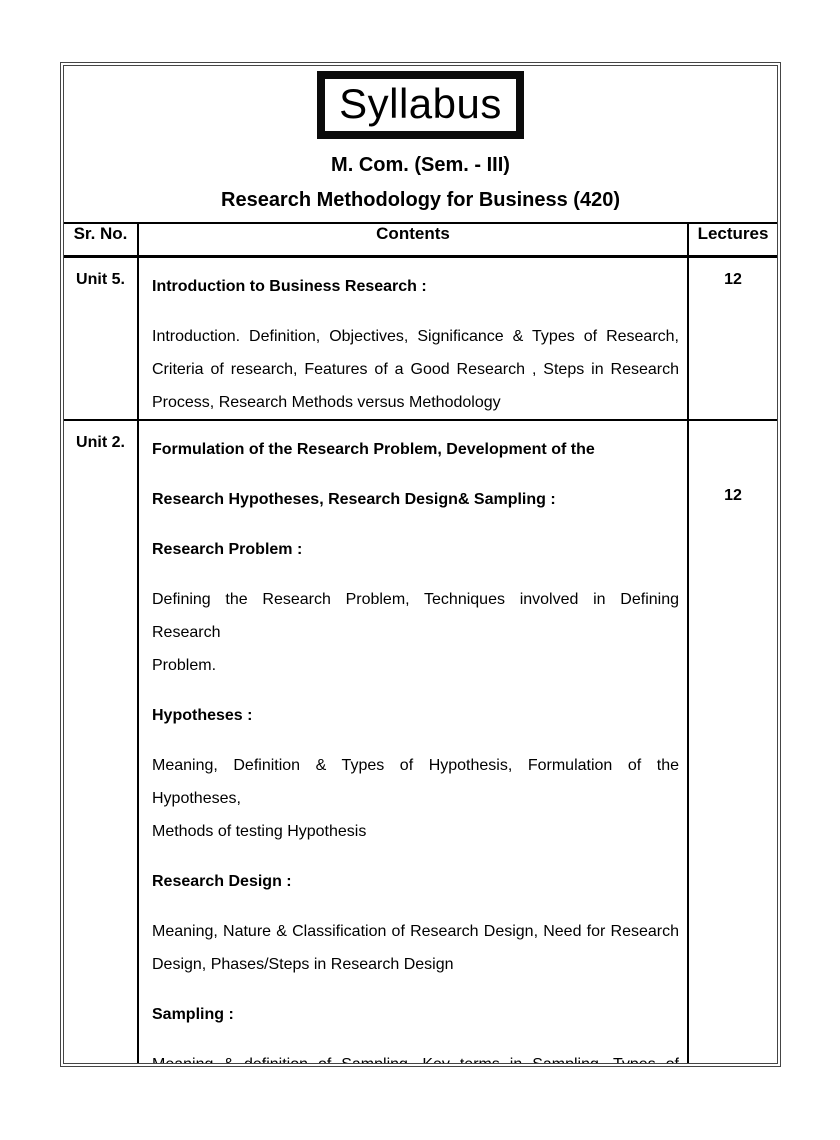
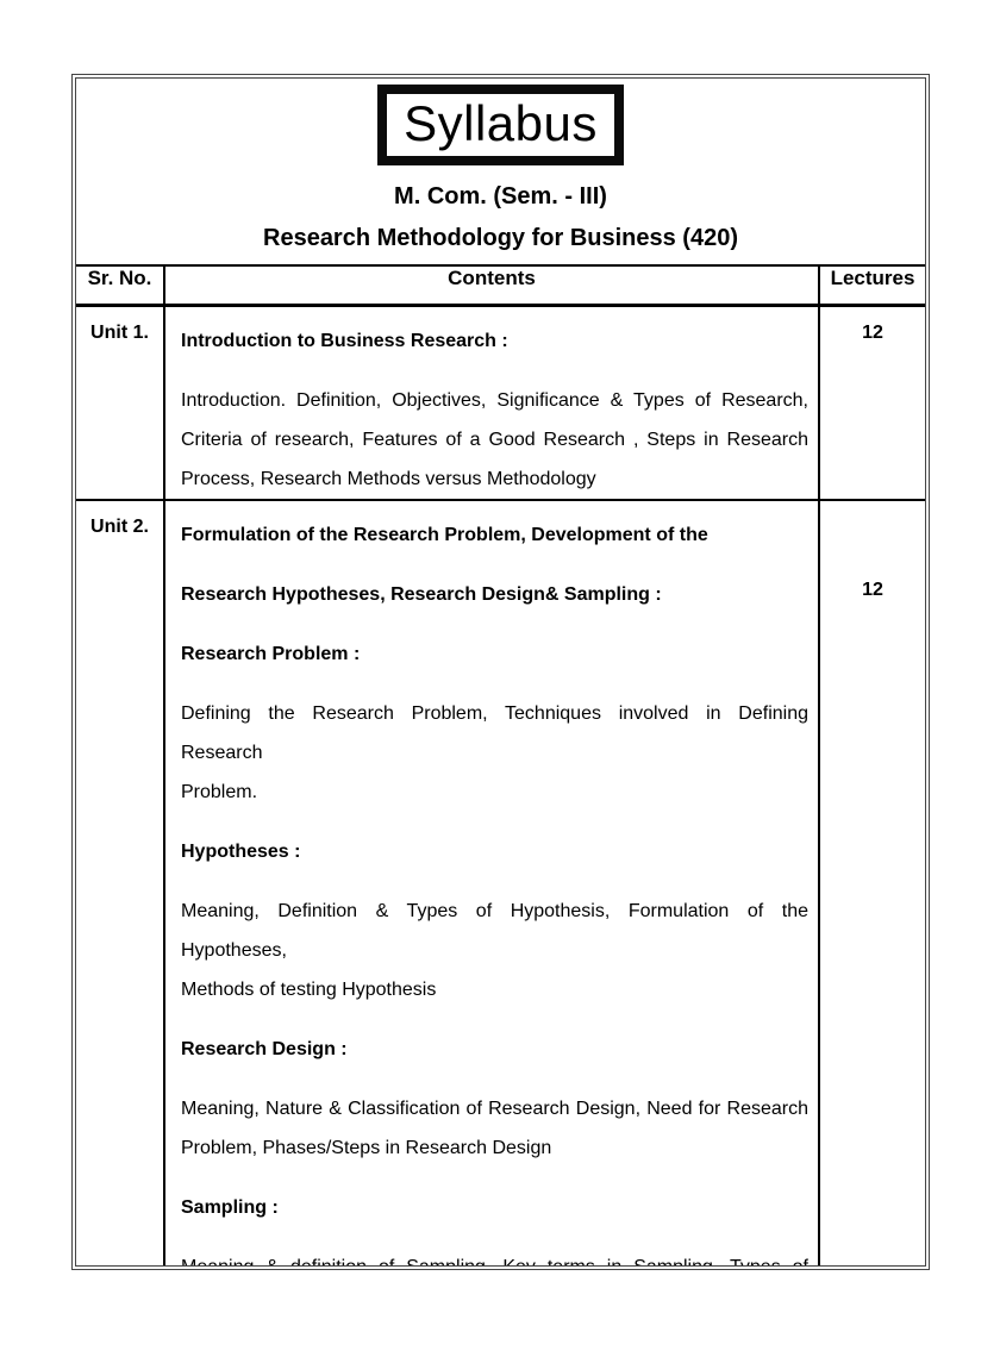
  Syllabus
  M. Com. (Sem. - III)
  Research Methodology for Business (420)
  Sr. No.	Contents	Lectures
- Unit 5.	Introduction to Business Research :Introduction. Definition, Objectives, Significance & Types of Research,Criteria of research, Features of a Good Research , Steps in ResearchProcess, Research Methods versus Methodology	12
+ Unit 1.	Introduction to Business Research :Introduction. Definition, Objectives, Significance & Types of Research,Criteria of research, Features of a Good Research , Steps in ResearchProcess, Research Methods versus Methodology	12
- Unit 2.	Formulation of the Research Problem, Development of theResearch Hypotheses, Research Design& Sampling :Research Problem :Defining the Research Problem, Techniques involved in Defining ResearchProblem.Hypotheses :Meaning, Definition & Types of Hypothesis, Formulation of the Hypotheses,Methods of testing HypothesisResearch Design :Meaning, Nature & Classification of Research Design, Need for ResearchDesign, Phases/Steps in Research DesignSampling :	12
+ Unit 2.	Formulation of the Research Problem, Development of theResearch Hypotheses, Research Design& Sampling :Research Problem :Defining the Research Problem, Techniques involved in Defining ResearchProblem.Hypotheses :Meaning, Definition & Types of Hypothesis, Formulation of the Hypotheses,Methods of testing HypothesisResearch Design :Meaning, Nature & Classification of Research Design, Need for ResearchProblem, Phases/Steps in Research DesignSampling :	12
